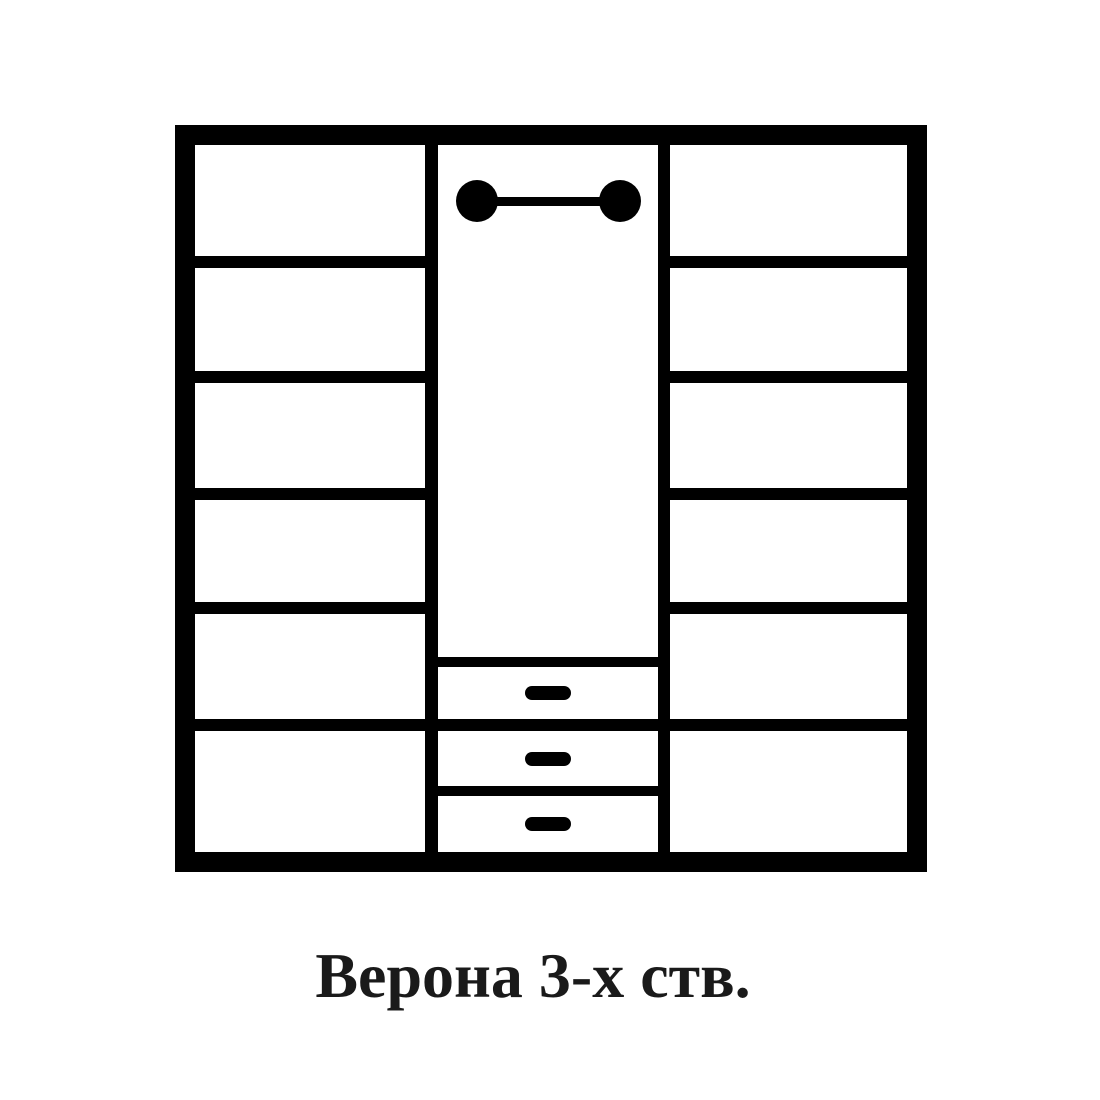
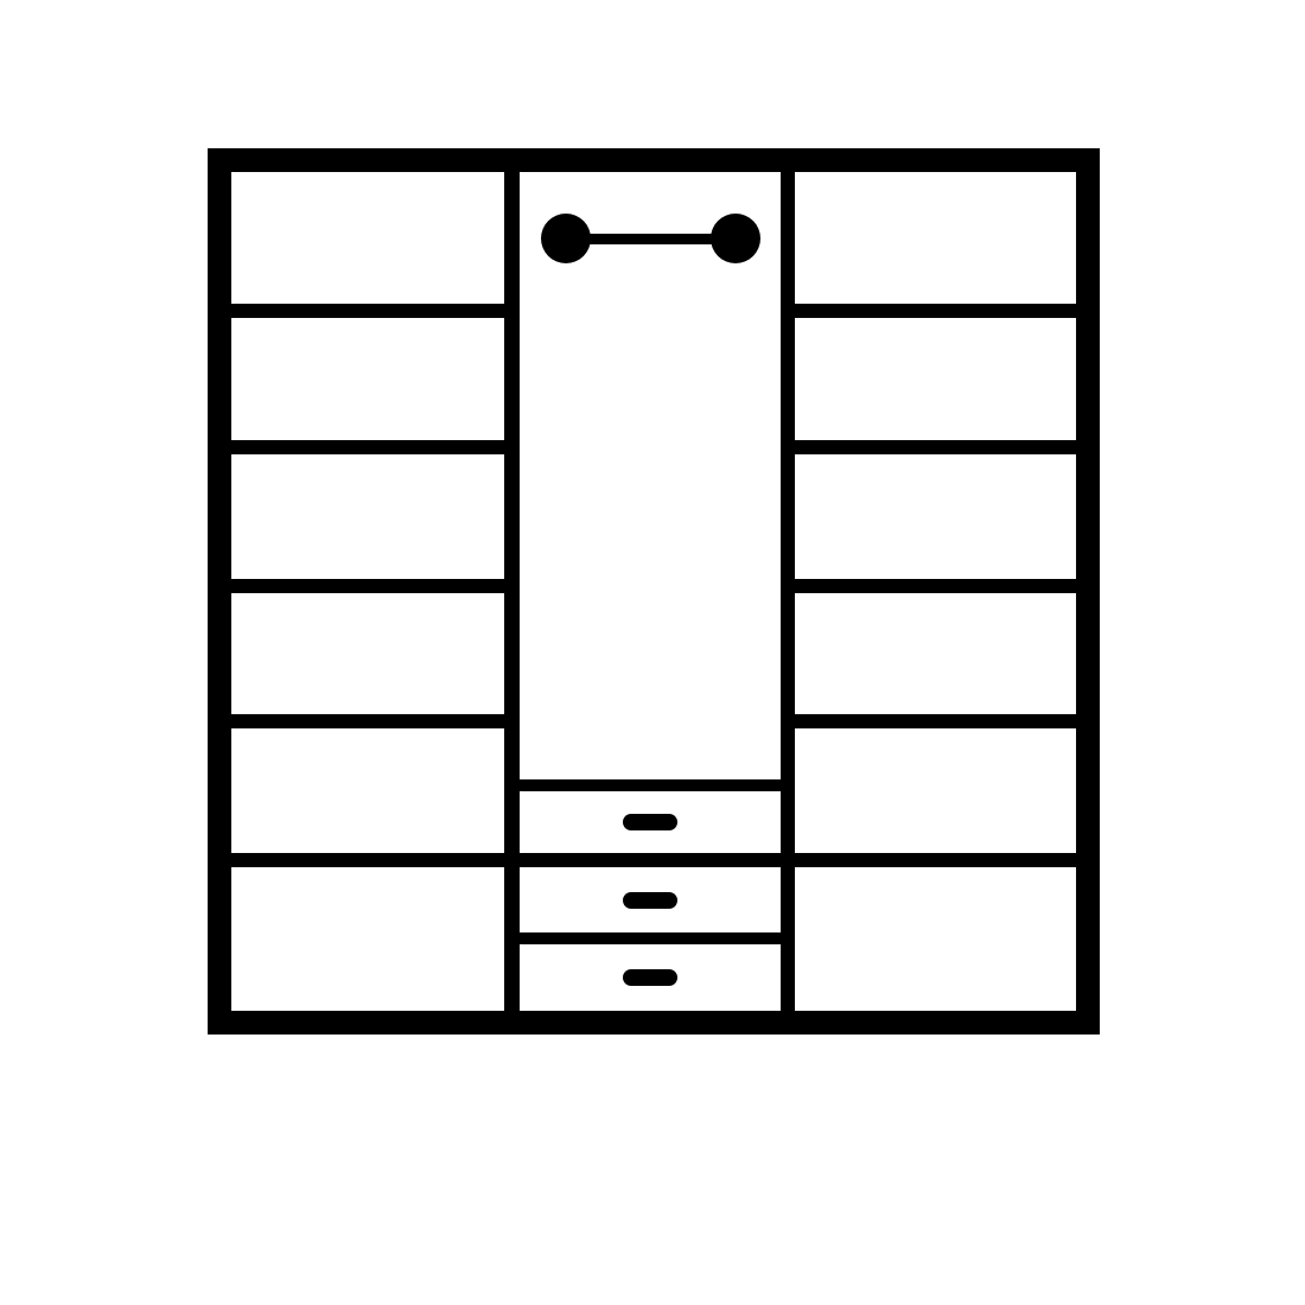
- Верона 3-х ств.
